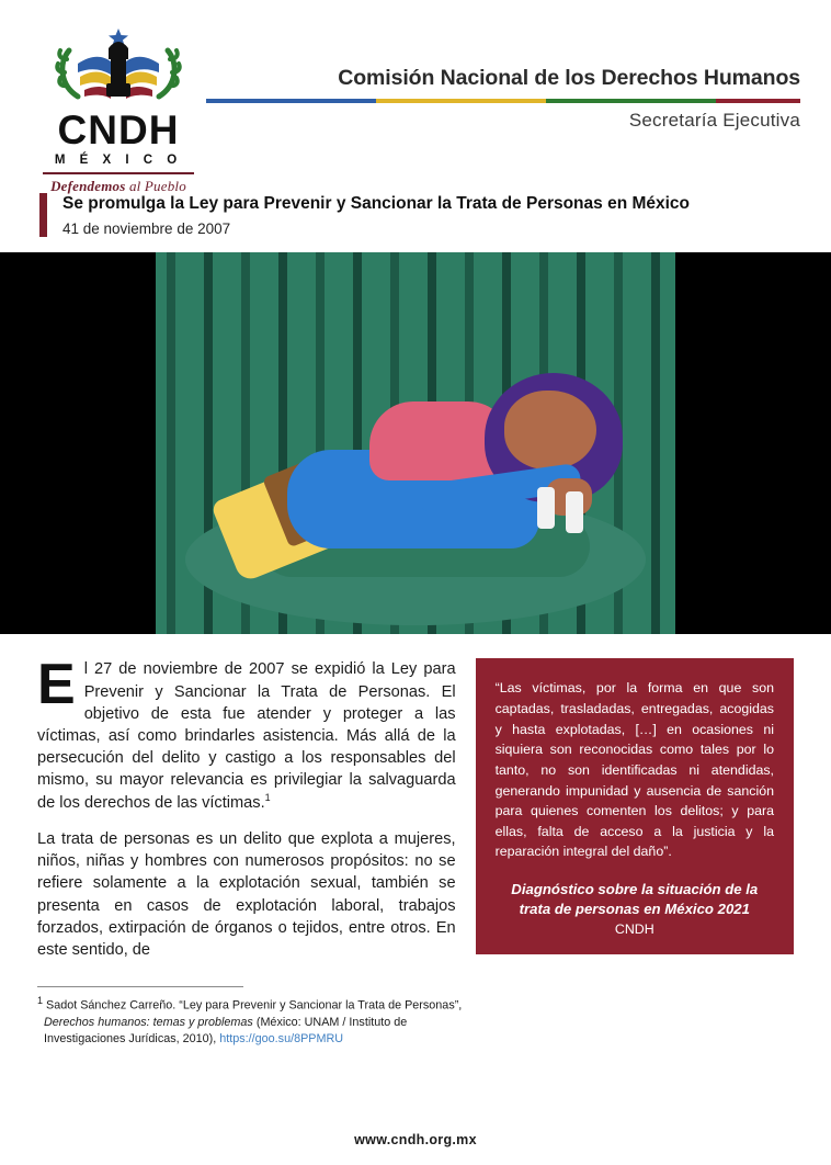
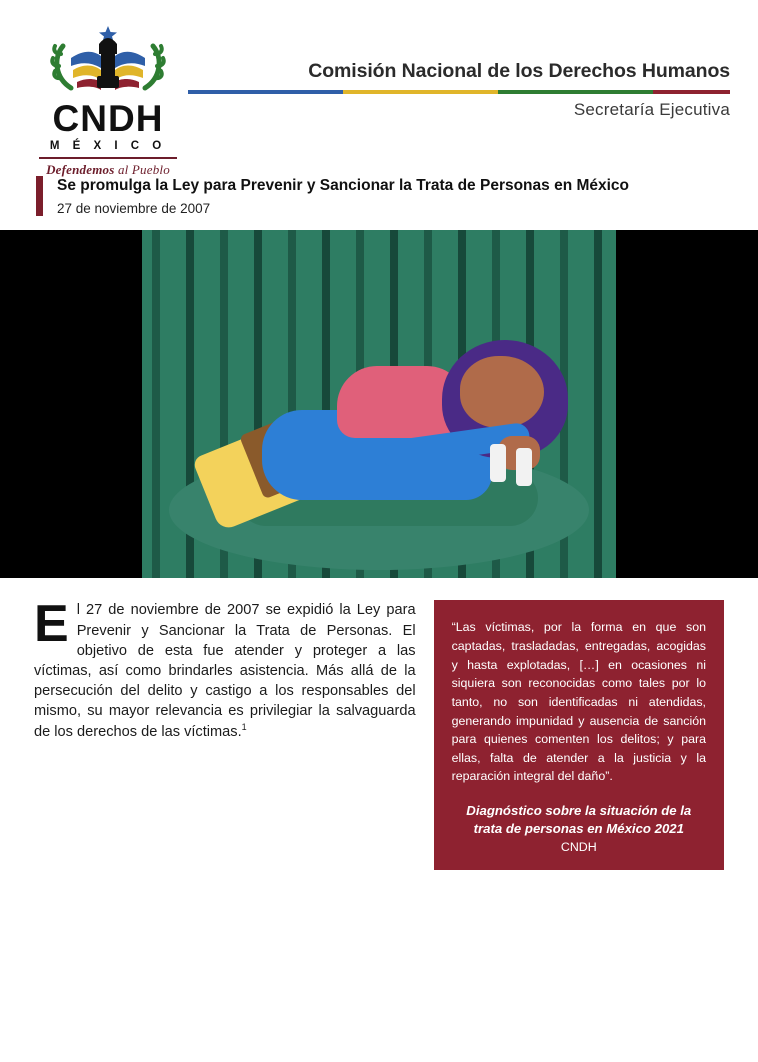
  CNDH
  M É X I C O
  Defendemos al Pueblo
  Comisión Nacional de los Derechos Humanos
  Secretaría Ejecutiva
  Se promulga la Ley para Prevenir y Sancionar la Trata de Personas en México
- 41 de noviembre de 2007
+ 27 de noviembre de 2007
  E
  l 27 de noviembre de 2007 se expidió la Ley para Prevenir y Sancionar la Trata de Personas. El objetivo de esta fue atender y proteger a las víctimas, así como brindarles asistencia. Más allá de la persecución del delito y castigo a los responsables del mismo, su mayor relevancia es privilegiar la salvaguarda de los derechos de las víctimas.1
- La trata de personas es un delito que explota a mujeres, niños, niñas y hombres con numerosos propósitos: no se refiere solamente a la explotación sexual, también se presenta en casos de explotación laboral, trabajos forzados, extirpación de órganos o tejidos, entre otros. En este sentido, de
- “Las víctimas, por la forma en que son captadas, trasladadas, entregadas, acogidas y hasta explotadas, […] en ocasiones ni siquiera son reconocidas como tales por lo tanto, no son identificadas ni atendidas, generando impunidad y ausencia de sanción para quienes comenten los delitos; y para ellas, falta de acceso a la justicia y la reparación integral del daño”.
+ “Las víctimas, por la forma en que son captadas, trasladadas, entregadas, acogidas y hasta explotadas, […] en ocasiones ni siquiera son reconocidas como tales por lo tanto, no son identificadas ni atendidas, generando impunidad y ausencia de sanción para quienes comenten los delitos; y para ellas, falta de atender a la justicia y la reparación integral del daño”.
  Diagnóstico sobre la situación de la trata de personas en México 2021
  CNDH
- 1 Sadot Sánchez Carreño. “Ley para Prevenir y Sancionar la Trata de Personas”, Derechos humanos: temas y problemas (México: UNAM / Instituto de Investigaciones Jurídicas, 2010), https://goo.su/8PPMRU
- www.cndh.org.mx
